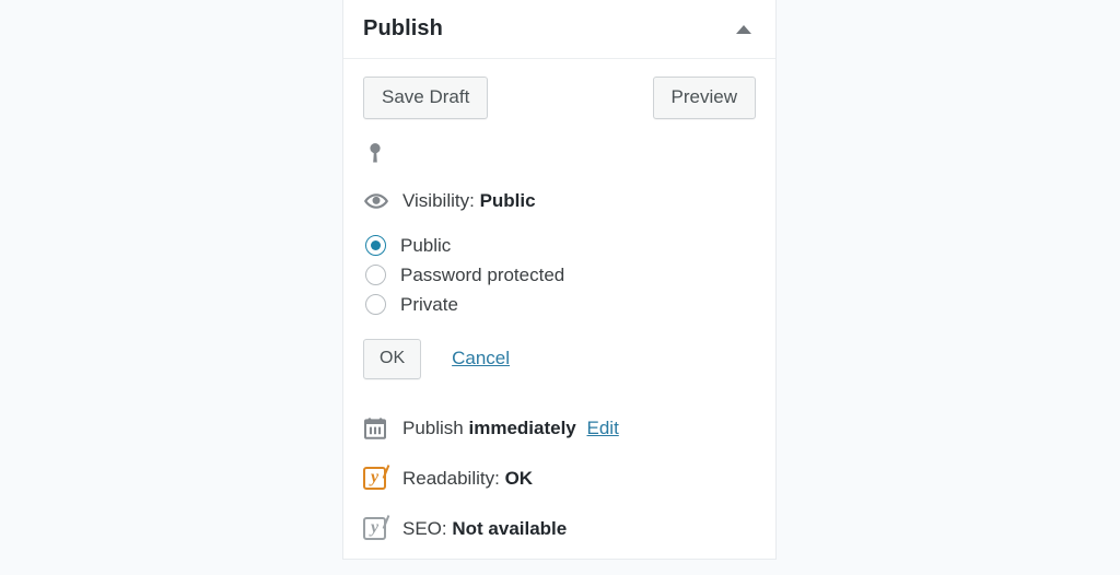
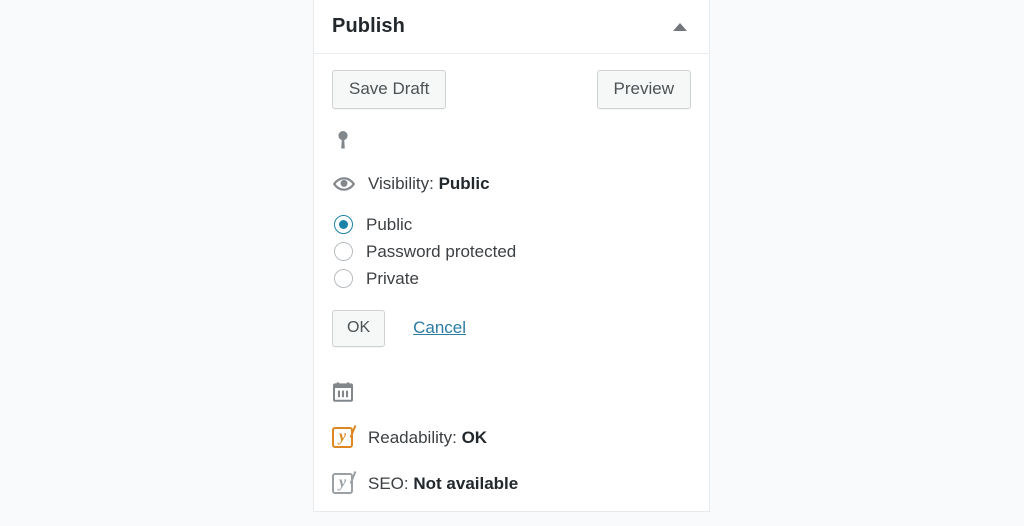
  Publish
  Save Draft
  Preview
  Visibility: Public
  Public
  Password protected
  Private
  OK
  Cancel
- Publish immediately Edit
  y
  Readability: OK
  y
  SEO: Not available
